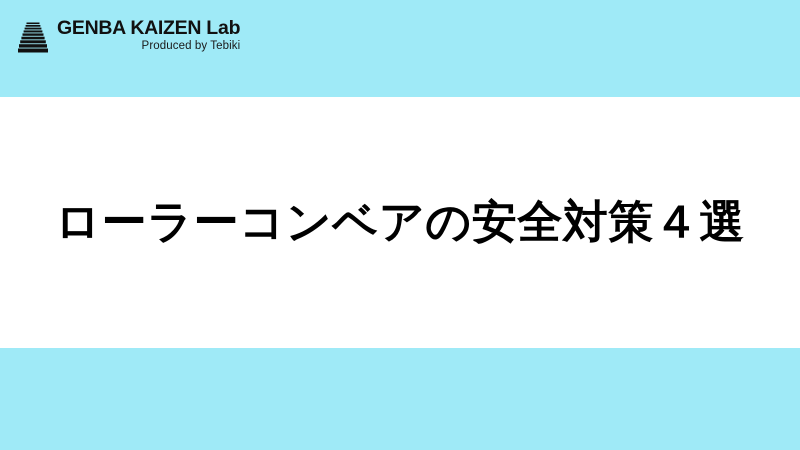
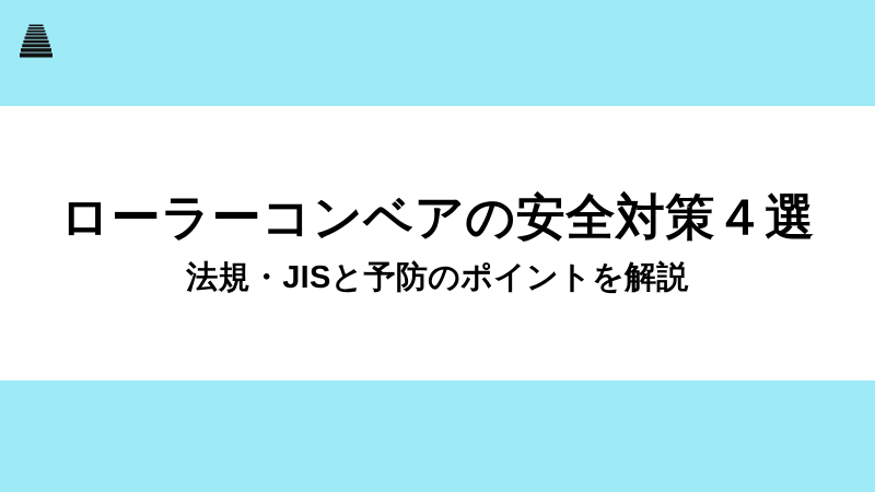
- GENBA KAIZEN Lab
- Produced by Tebiki
  ローラーコンベアの安全対策４選
+ 法規・JISと予防のポイントを解説
